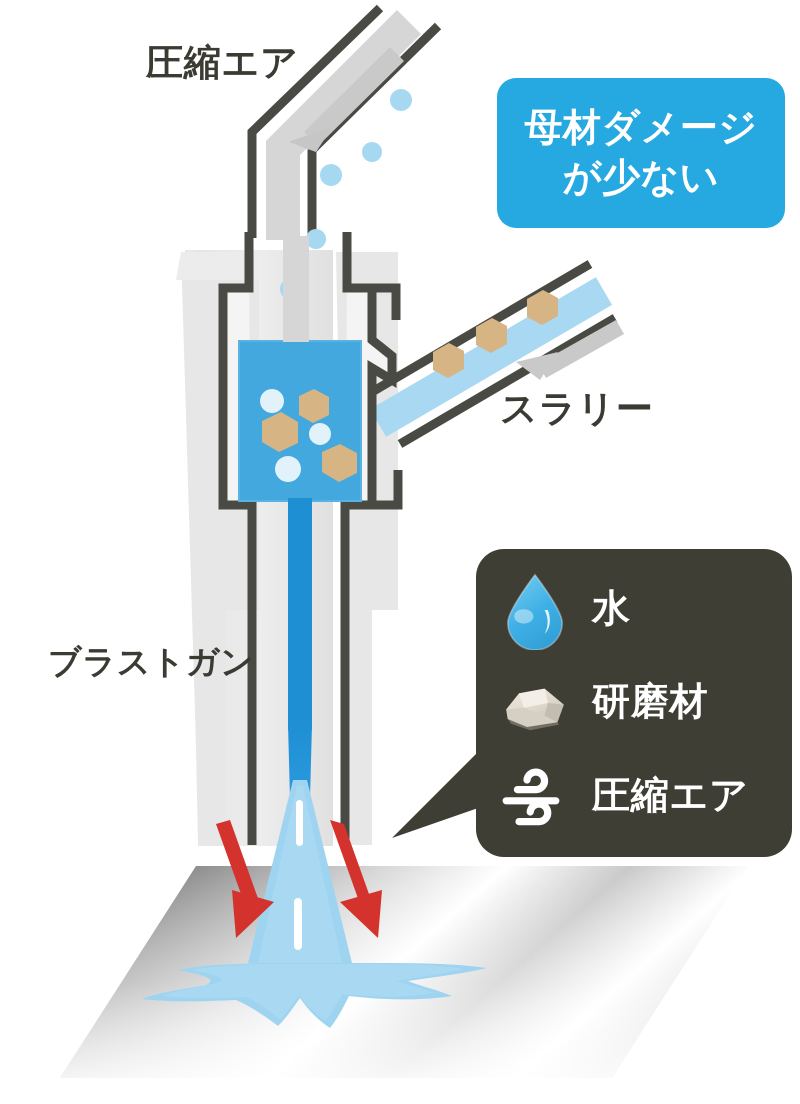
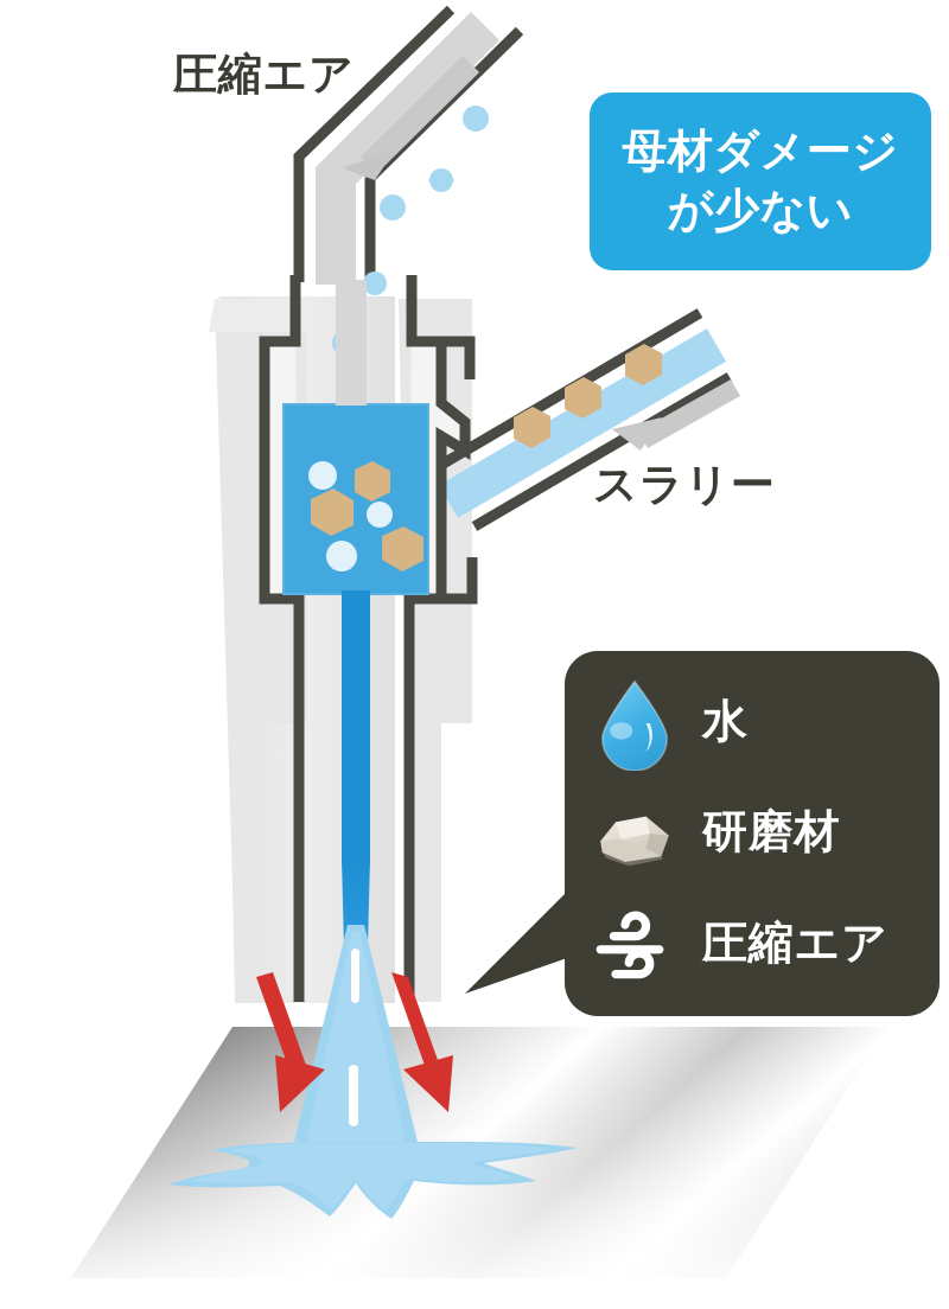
  圧縮エア
- ブラストガン
  スラリー
  母材ダメージ
  が少ない
  水
  研磨材
  圧縮エア
